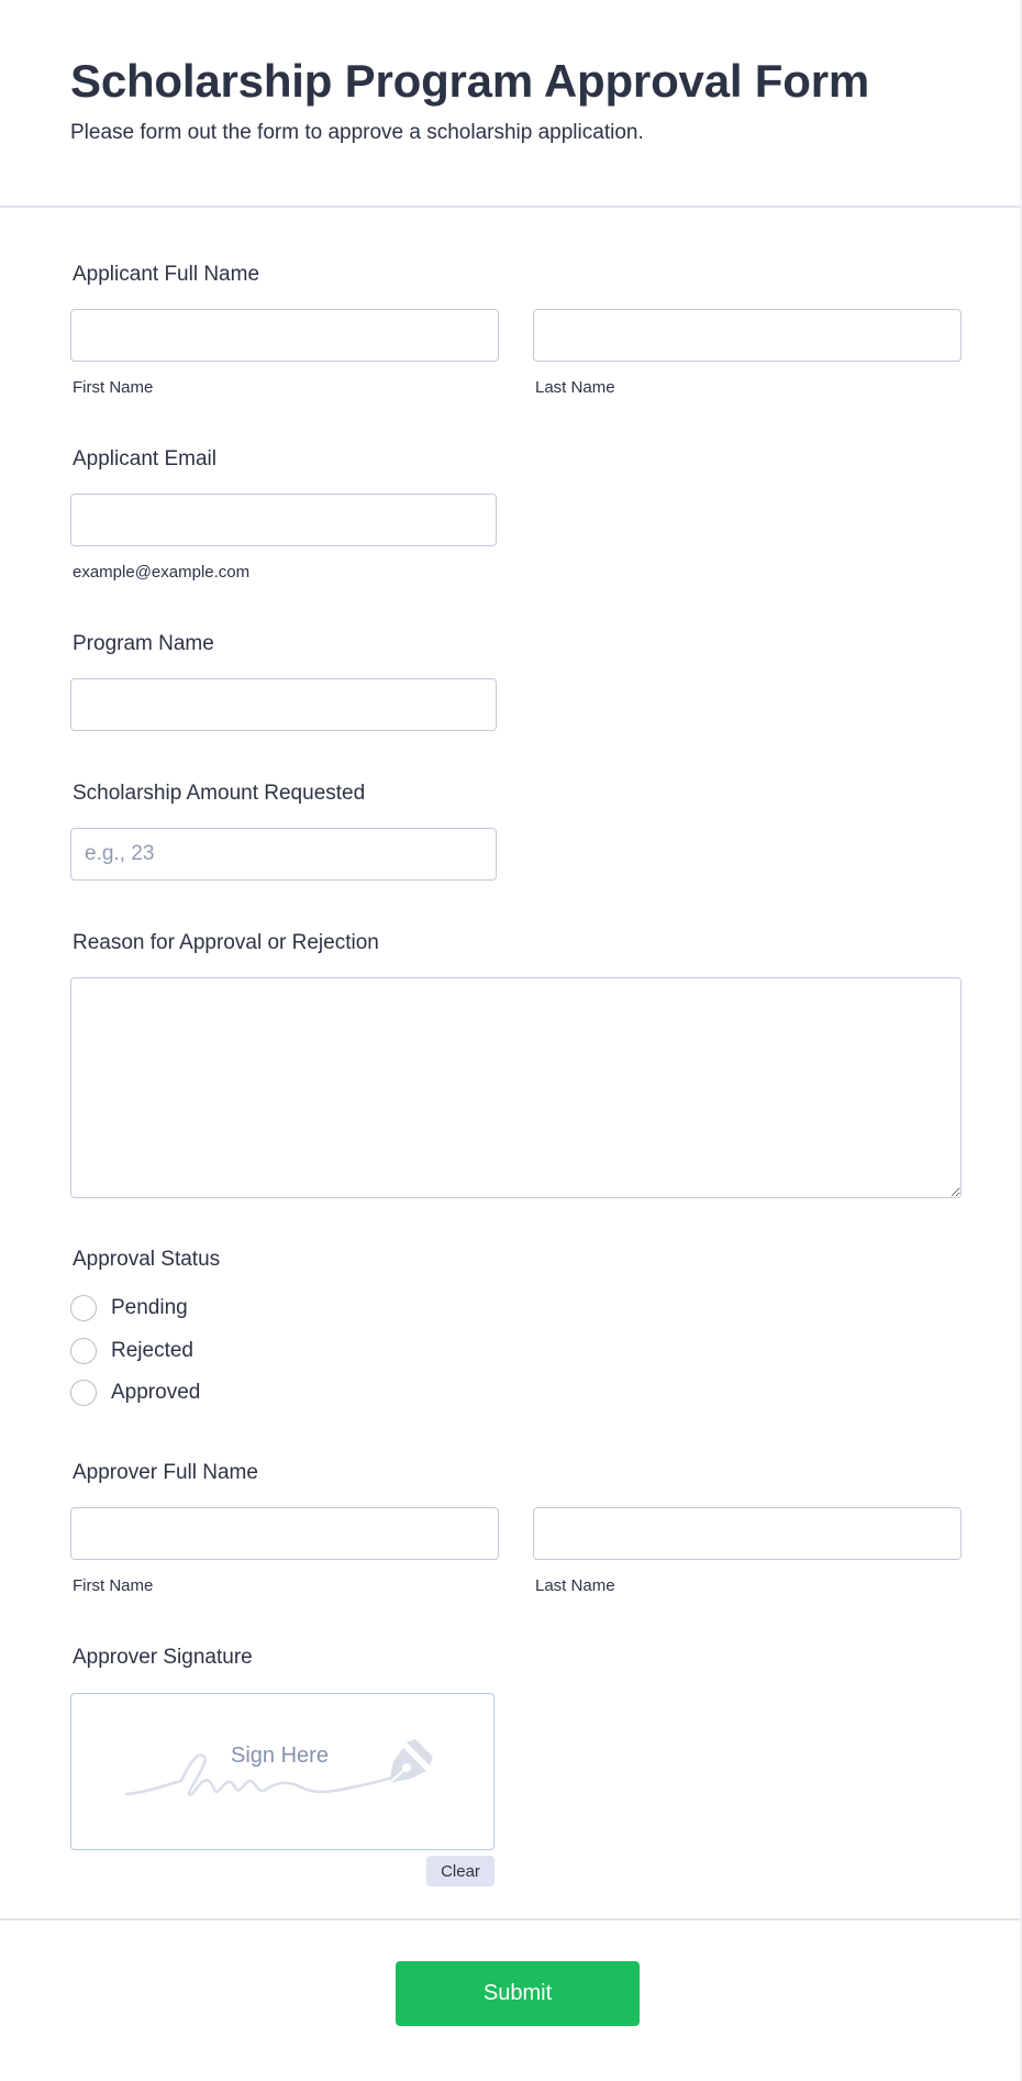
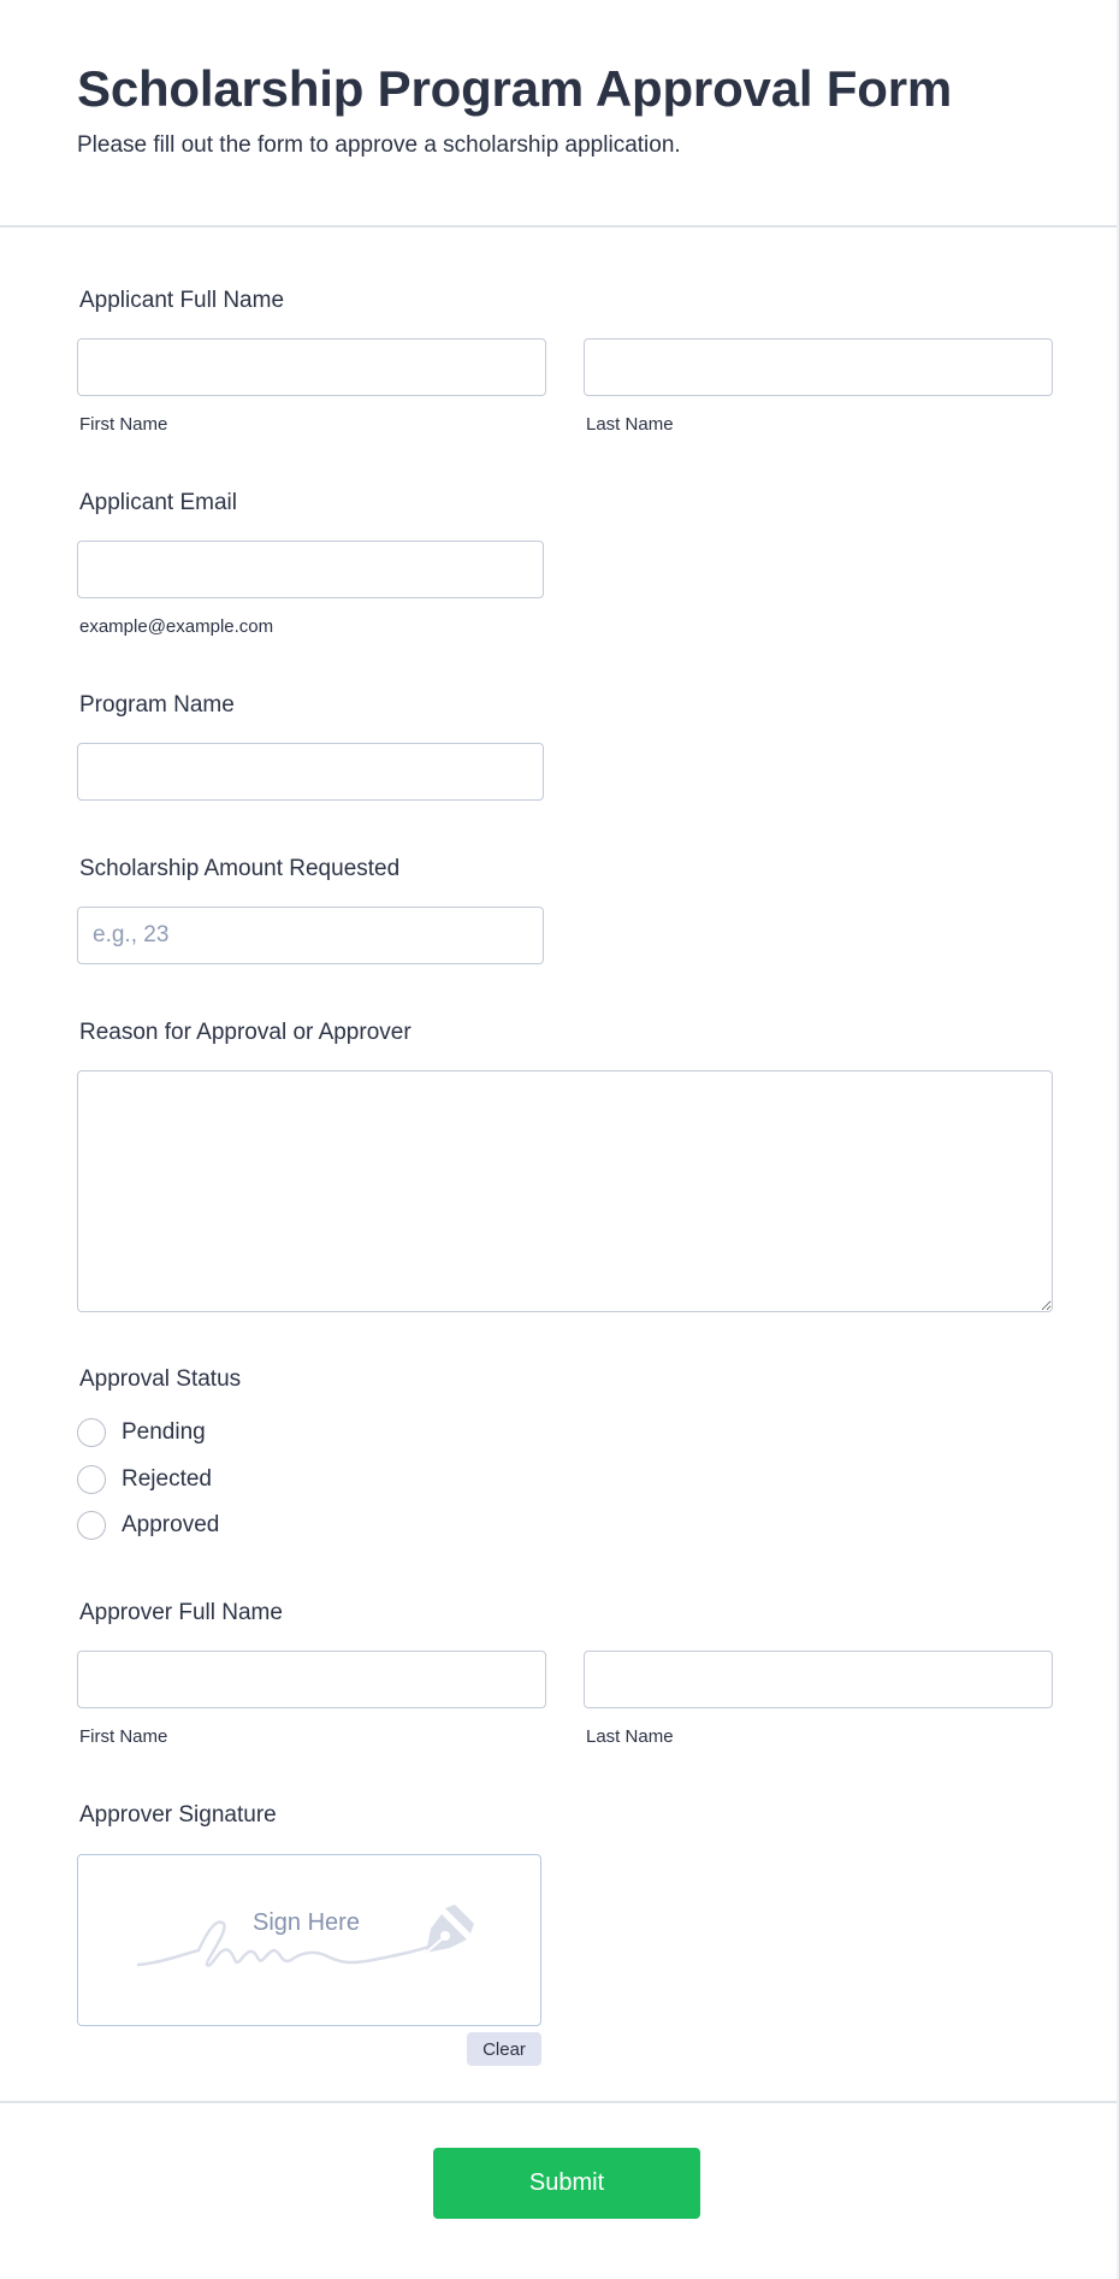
  Scholarship Program Approval Form
- Please form out the form to approve a scholarship application.
+ Please fill out the form to approve a scholarship application.
  Applicant Full Name
  First Name
  Last Name
  Applicant Email
  example@example.com
  Program Name
  Scholarship Amount Requested
  e.g., 23
- Reason for Approval or Rejection
+ Reason for Approval or Approver
  Approval Status
  Pending
  Rejected
  Approved
  Approver Full Name
  First Name
  Last Name
  Approver Signature
  Sign Here
  Clear
  Submit
